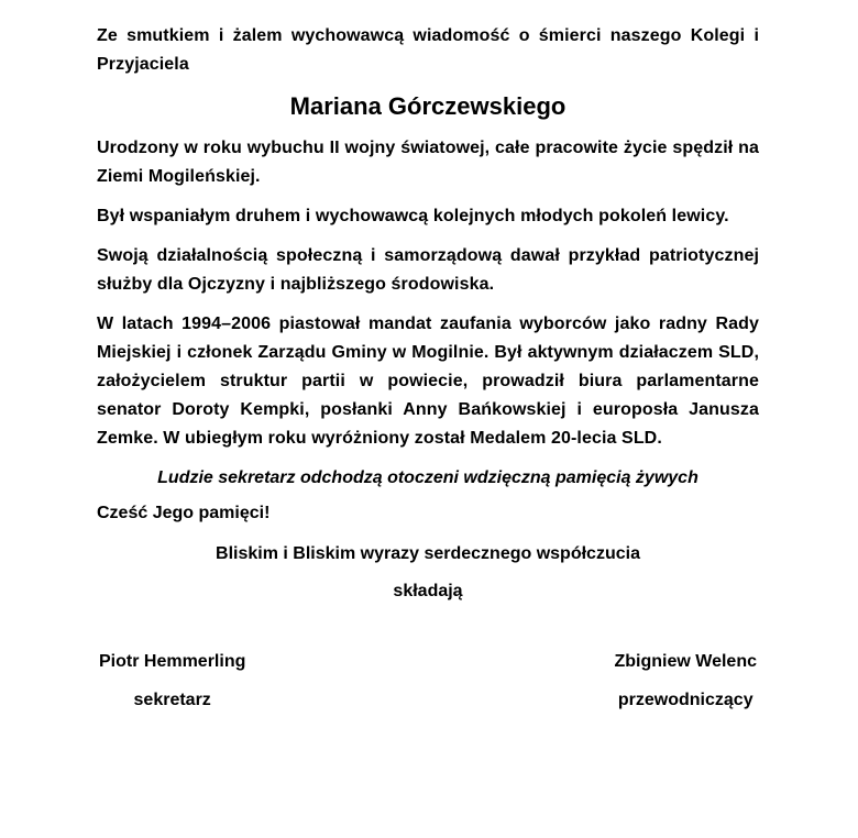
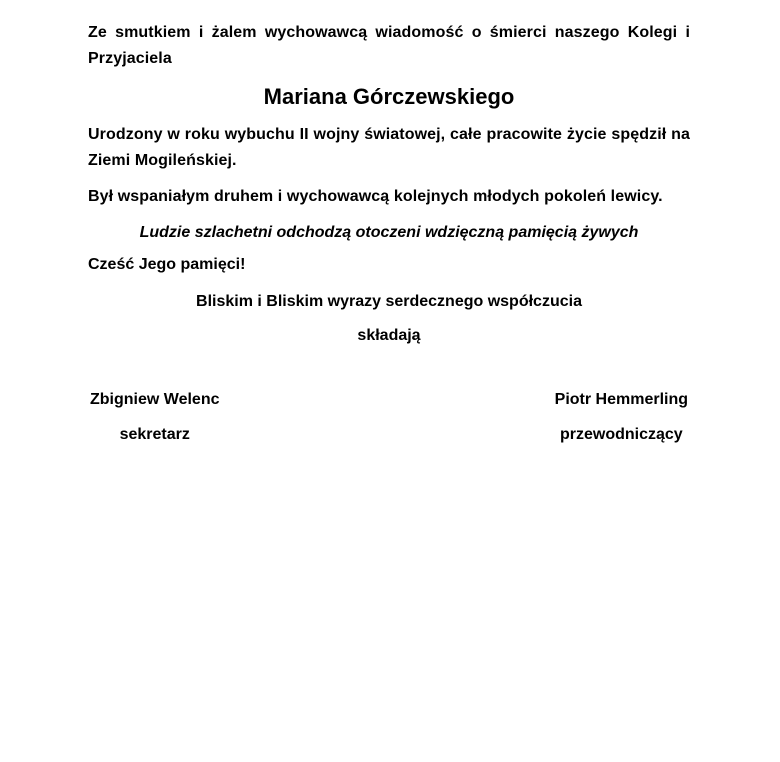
  Ze smutkiem i żalem wychowawcą wiadomość o śmierci naszego Kolegi i Przyjaciela
  Mariana Górczewskiego
  Urodzony w roku wybuchu II wojny światowej, całe pracowite życie spędził na Ziemi Mogileńskiej.
  Był wspaniałym druhem i wychowawcą kolejnych młodych pokoleń lewicy.
- Swoją działalnością społeczną i samorządową dawał przykład patriotycznej służby dla Ojczyzny i najbliższego środowiska.
- W latach 1994–2006 piastował mandat zaufania wyborców jako radny Rady Miejskiej i członek Zarządu Gminy w Mogilnie. Był aktywnym działaczem SLD, założycielem struktur partii w powiecie, prowadził biura parlamentarne senator Doroty Kempki, posłanki Anny Bańkowskiej i europosła Janusza Zemke. W ubiegłym roku wyróżniony został Medalem 20-lecia SLD.
- Ludzie sekretarz odchodzą otoczeni wdzięczną pamięcią żywych
+ Ludzie szlachetni odchodzą otoczeni wdzięczną pamięcią żywych
  Cześć Jego pamięci!
  Bliskim i Bliskim wyrazy serdecznego współczucia
  składają
- Piotr Hemmerling
+ Zbigniew Welenc
  sekretarz
- Zbigniew Welenc
+ Piotr Hemmerling
  przewodniczący
